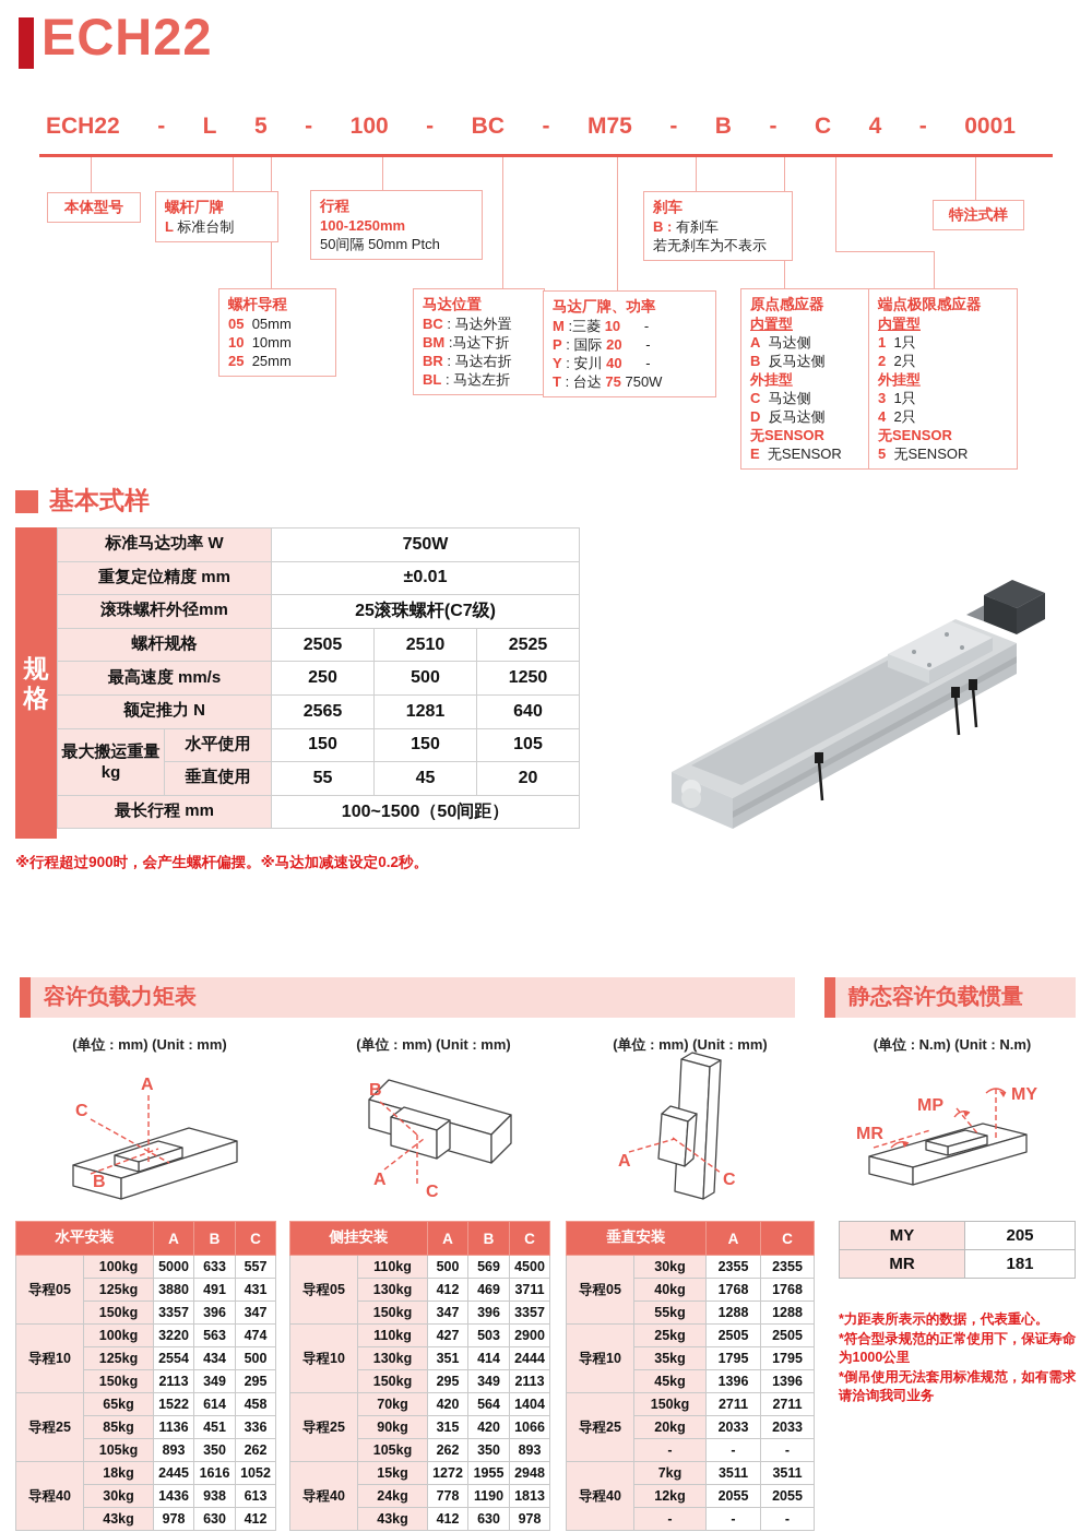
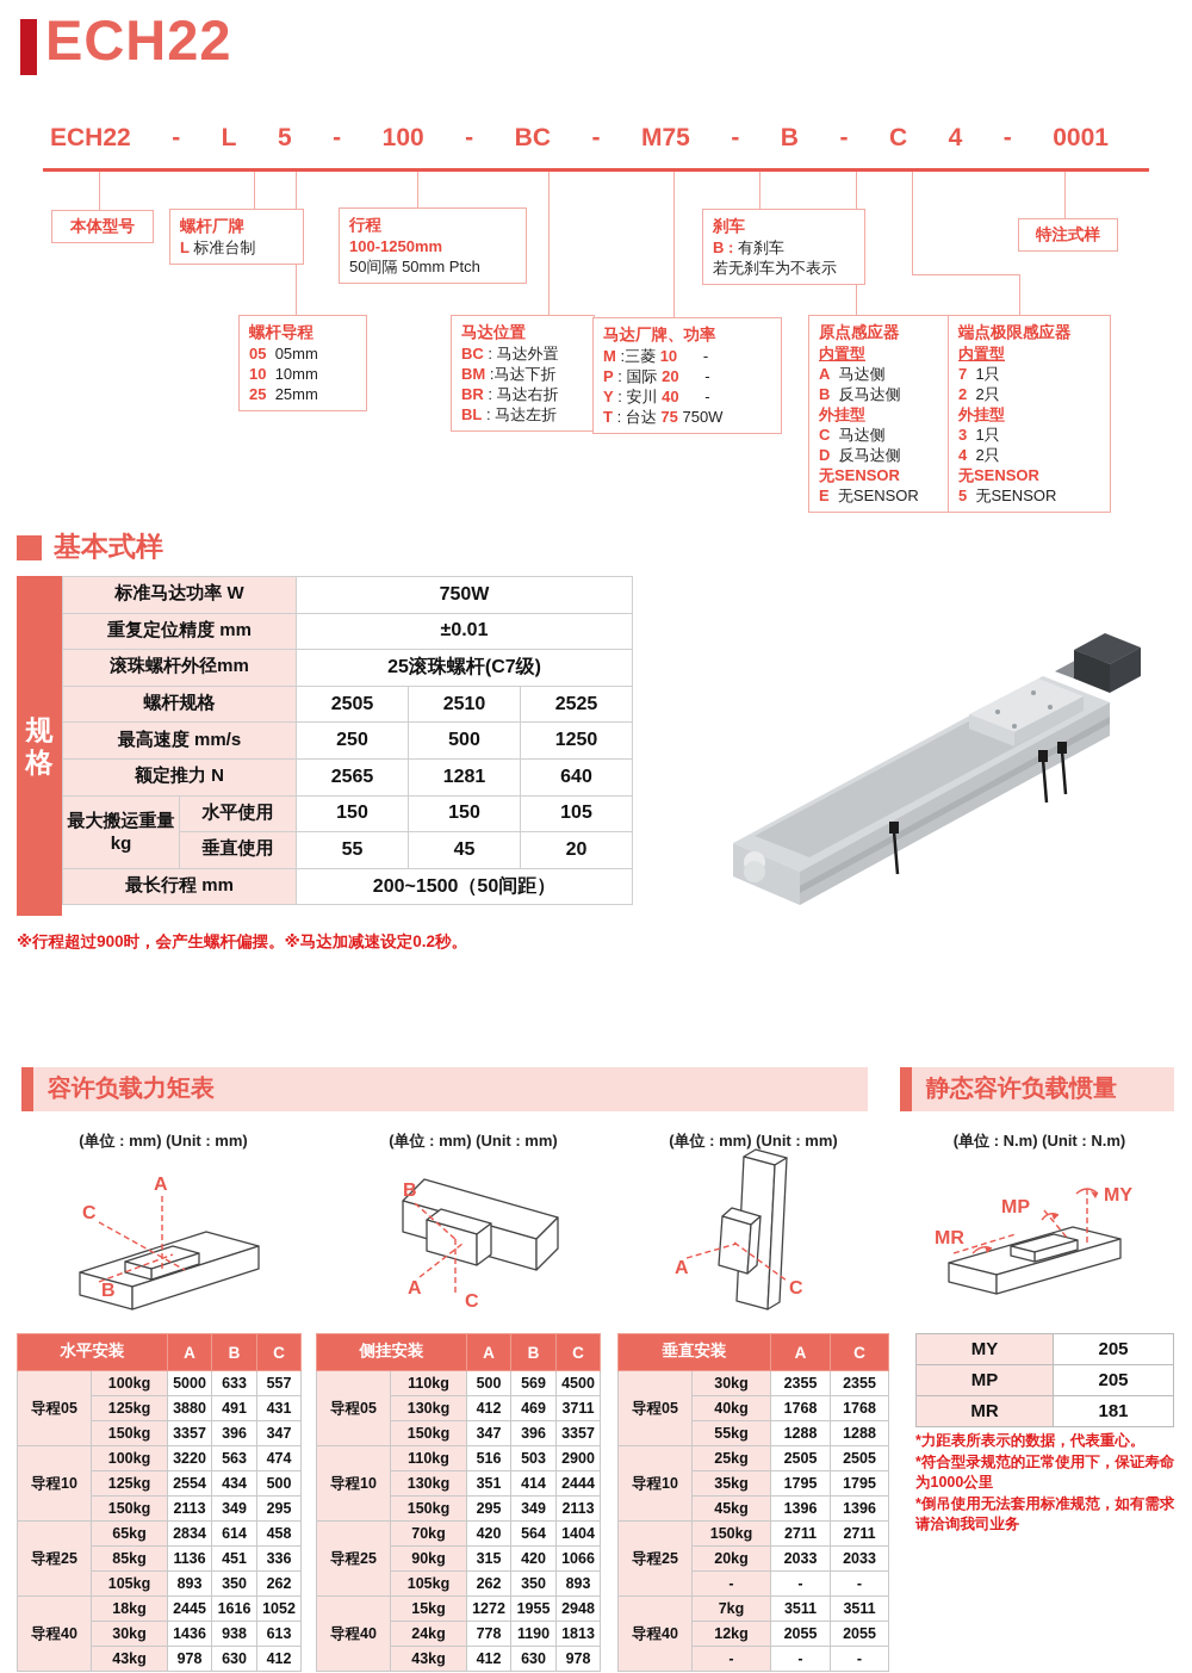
  ECH22
  ECH22
  -
  L
  5
  -
  100
  -
  BC
  -
  M75
  -
  B
  -
  C
  4
  -
  0001
  本体型号
  螺杆厂牌
  L 标准台制
  行程
  100-1250mm
  50间隔 50mm Ptch
  刹车
  B : 有刹车
  若无刹车为不表示
  特注式样
  螺杆导程
  05 05mm
  10 10mm
  25 25mm
  马达位置
  BC : 马达外置
  BM :马达下折
  BR : 马达右折
  BL : 马达左折
  马达厂牌、功率
  M :三菱 10 -
  P : 国际 20 -
  Y : 安川 40 -
  T : 台达 75 750W
  原点感应器
  内置型
  A 马达侧
  B 反马达侧
  外挂型
  C 马达侧
  D 反马达侧
  无SENSOR
  E 无SENSOR
  端点极限感应器
  内置型
- 1 1只
+ 7 1只
  2 2只
  外挂型
  3 1只
  4 2只
  无SENSOR
  5 无SENSOR
  基本式样
  规
  格
  标准马达功率 W	750W
  重复定位精度 mm	±0.01
  滚珠螺杆外径mm	25滚珠螺杆(C7级)
  螺杆规格	2505	2510	2525
  最高速度 mm/s	250	500	1250
  额定推力 N	2565	1281	640
  最大搬运重量kg	水平使用	150	150	105
  垂直使用	55	45	20
- 最长行程 mm	100~1500（50间距）
+ 最长行程 mm	200~1500（50间距）
  ※行程超过900时，会产生螺杆偏摆。※马达加减速设定0.2秒。
  容许负载力矩表
  静态容许负载惯量
  (单位 : mm) (Unit : mm)
  (单位 : mm) (Unit : mm)
  (单位 : mm) (Unit : mm)
  (单位 : N.m) (Unit : N.m)
  A
  C
  B
  B
  A
  C
  A
  C
  MP
  MY
  MR
  水平安装	A	B	C
  导程05	100kg	5000	633	557
  125kg	3880	491	431
  150kg	3357	396	347
  导程10	100kg	3220	563	474
  125kg	2554	434	500
  150kg	2113	349	295
- 导程25	65kg	1522	614	458
+ 导程25	65kg	2834	614	458
  85kg	1136	451	336
  105kg	893	350	262
  导程40	18kg	2445	1616	1052
  30kg	1436	938	613
  43kg	978	630	412
  侧挂安装	A	B	C
  导程05	110kg	500	569	4500
  130kg	412	469	3711
  150kg	347	396	3357
- 导程10	110kg	427	503	2900
+ 导程10	110kg	516	503	2900
  130kg	351	414	2444
  150kg	295	349	2113
  导程25	70kg	420	564	1404
  90kg	315	420	1066
  105kg	262	350	893
  导程40	15kg	1272	1955	2948
  24kg	778	1190	1813
  43kg	412	630	978
  垂直安装	A	C
  导程05	30kg	2355	2355
  40kg	1768	1768
  55kg	1288	1288
  导程10	25kg	2505	2505
  35kg	1795	1795
  45kg	1396	1396
  导程25	150kg	2711	2711
  20kg	2033	2033
  -	-	-
  导程40	7kg	3511	3511
  12kg	2055	2055
  -	-	-
  MY	205
+ MP	205
  MR	181
  *力距表所表示的数据，代表重心。
  *符合型录规范的正常使用下，保证寿命为1000公里
  *倒吊使用无法套用标准规范，如有需求请洽询我司业务
